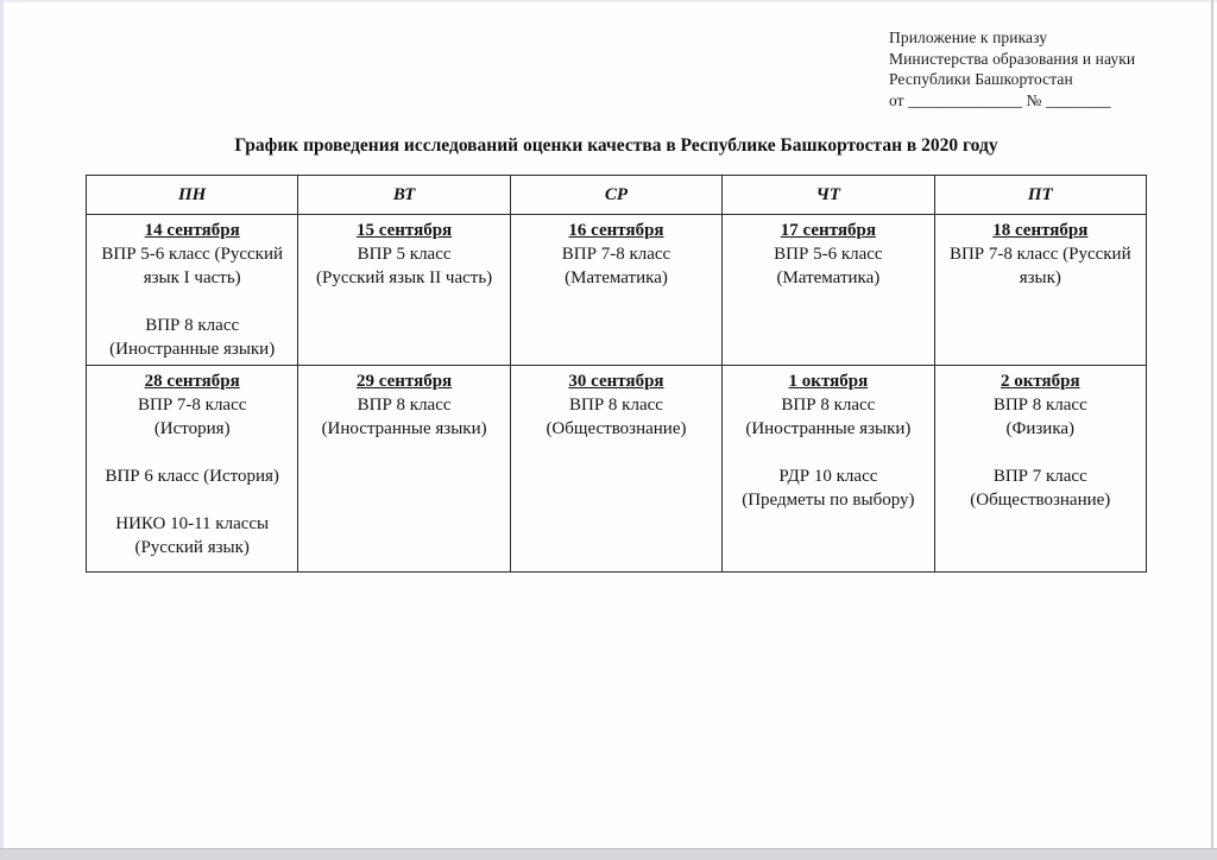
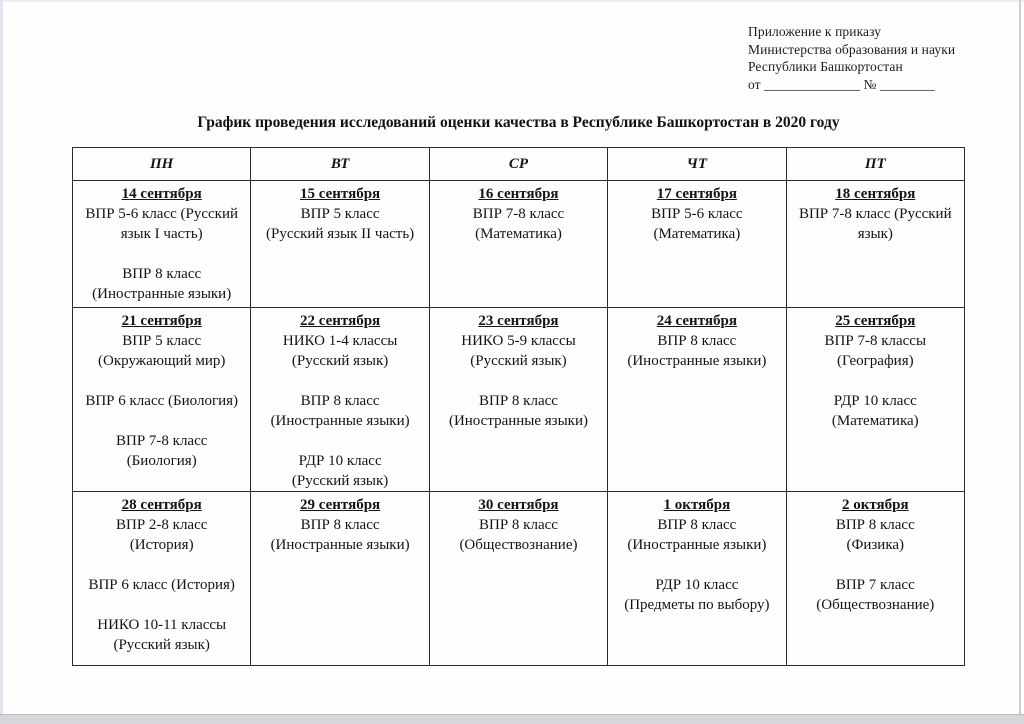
  Приложение к приказу
  Министерства образования и науки
  Республики Башкортостан
  от ______________ № ________
  График проведения исследований оценки качества в Республике Башкортостан в 2020 году
  ПН	ВТ	СР	ЧТ	ПТ
  14 сентября ВПР 5-6 класс (Русский язык I часть) ВПР 8 класс (Иностранные языки)	15 сентября ВПР 5 класс (Русский язык II часть)	16 сентября ВПР 7-8 класс (Математика)	17 сентября ВПР 5-6 класс (Математика)	18 сентября ВПР 7-8 класс (Русский язык)
+ 21 сентября ВПР 5 класс (Окружающий мир) ВПР 6 класс (Биология) ВПР 7-8 класс (Биология)	22 сентября НИКО 1-4 классы (Русский язык) ВПР 8 класс (Иностранные языки) РДР 10 класс (Русский язык)	23 сентября НИКО 5-9 классы (Русский язык) ВПР 8 класс (Иностранные языки)	24 сентября ВПР 8 класс (Иностранные языки)	25 сентября ВПР 7-8 классы (География) РДР 10 класс (Математика)
- 28 сентября ВПР 7-8 класс (История) ВПР 6 класс (История) НИКО 10-11 классы (Русский язык)	29 сентября ВПР 8 класс (Иностранные языки)	30 сентября ВПР 8 класс (Обществознание)	1 октября ВПР 8 класс (Иностранные языки) РДР 10 класс (Предметы по выбору)	2 октября ВПР 8 класс (Физика) ВПР 7 класс (Обществознание)
+ 28 сентября ВПР 2-8 класс (История) ВПР 6 класс (История) НИКО 10-11 классы (Русский язык)	29 сентября ВПР 8 класс (Иностранные языки)	30 сентября ВПР 8 класс (Обществознание)	1 октября ВПР 8 класс (Иностранные языки) РДР 10 класс (Предметы по выбору)	2 октября ВПР 8 класс (Физика) ВПР 7 класс (Обществознание)
